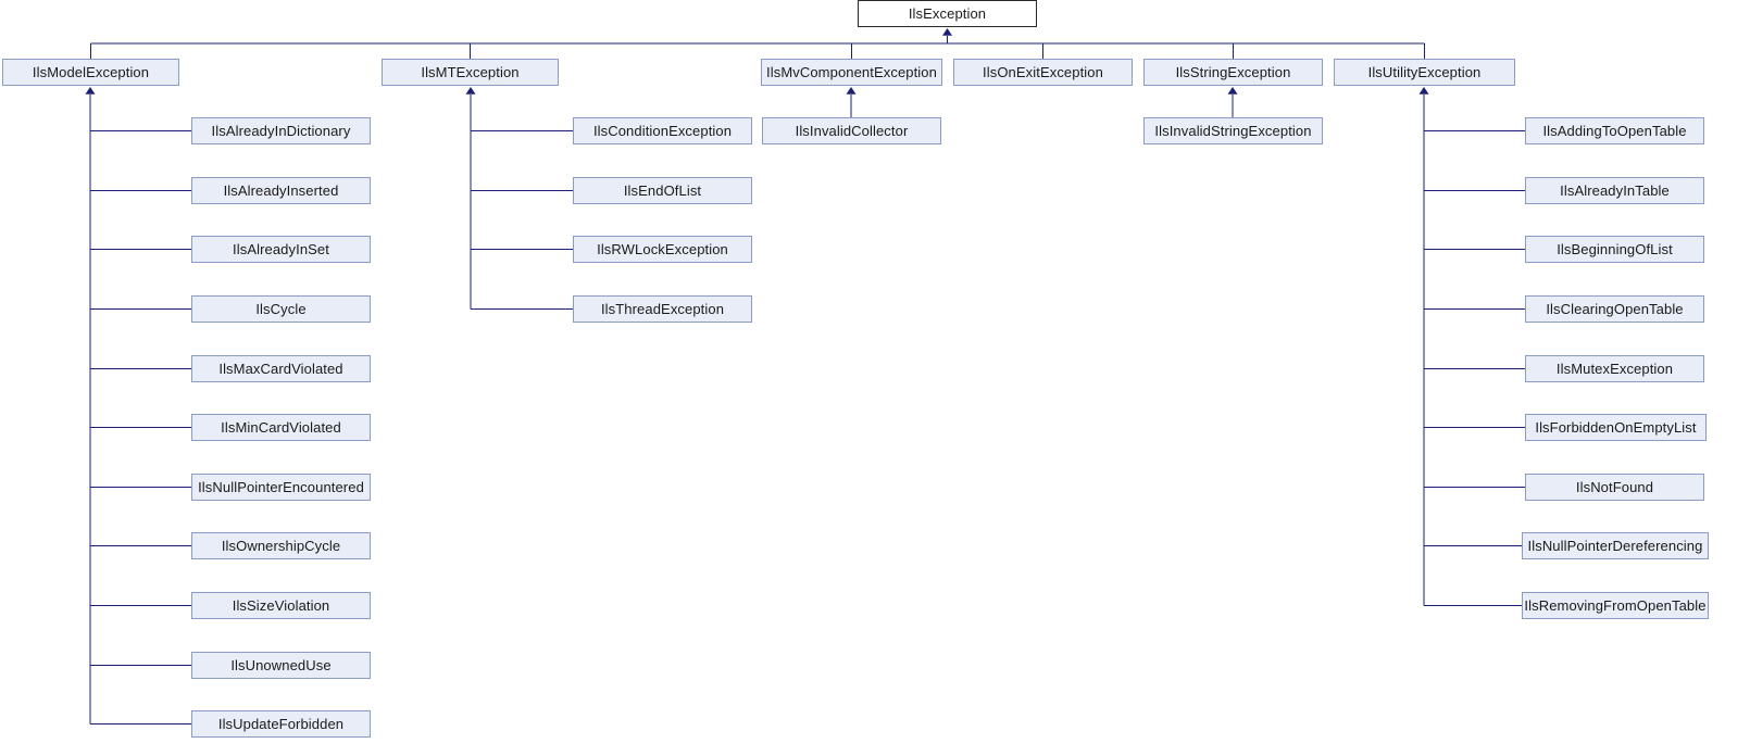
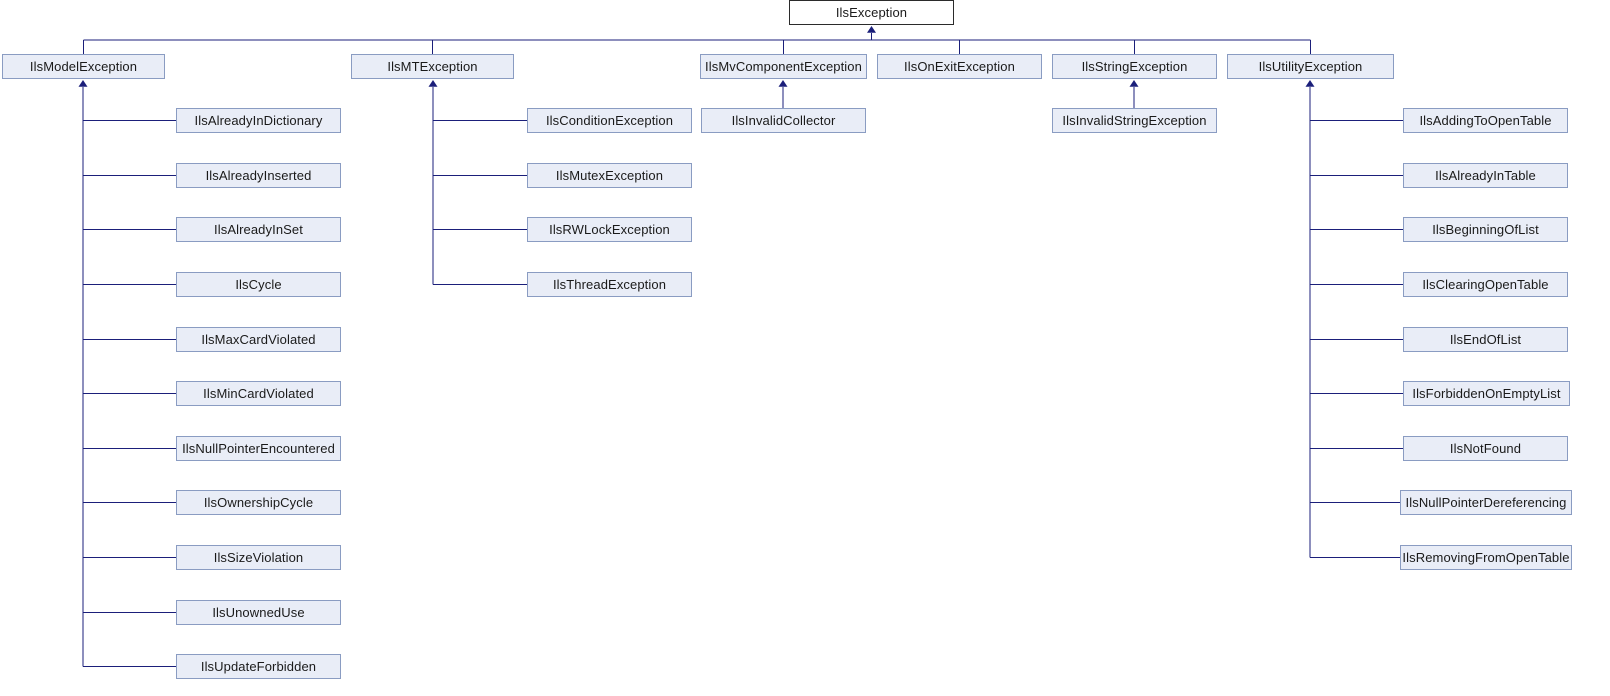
  IlsException
  IlsModelException
  IlsMTException
  IlsMvComponentException
  IlsOnExitException
  IlsStringException
  IlsUtilityException
  IlsAlreadyInDictionary
  IlsAlreadyInserted
  IlsAlreadyInSet
  IlsCycle
  IlsMaxCardViolated
  IlsMinCardViolated
  IlsNullPointerEncountered
  IlsOwnershipCycle
  IlsSizeViolation
  IlsUnownedUse
  IlsUpdateForbidden
  IlsConditionException
- IlsEndOfList
+ IlsMutexException
  IlsRWLockException
  IlsThreadException
  IlsInvalidCollector
  IlsInvalidStringException
  IlsAddingToOpenTable
  IlsAlreadyInTable
  IlsBeginningOfList
  IlsClearingOpenTable
- IlsMutexException
+ IlsEndOfList
  IlsForbiddenOnEmptyList
  IlsNotFound
  IlsNullPointerDereferencing
  IlsRemovingFromOpenTable
